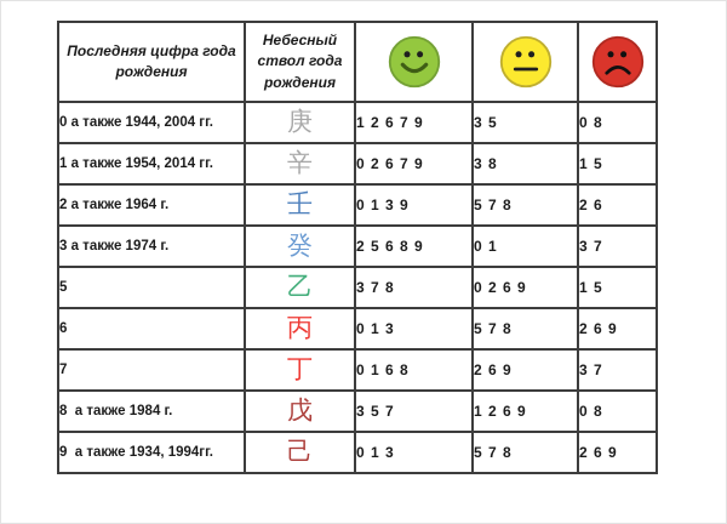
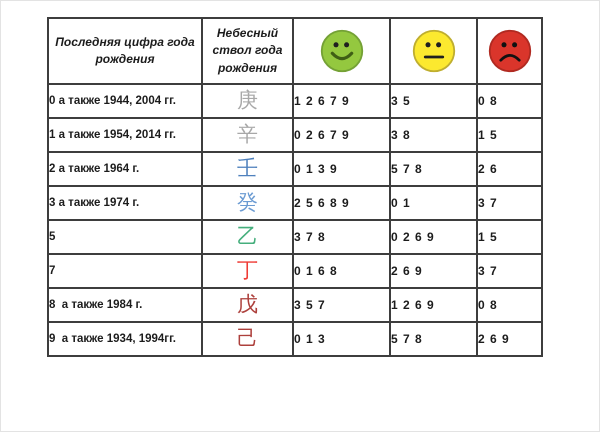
  Последняя цифра года рождения	Небесный ствол года рождения
  0 а также 1944, 2004 гг.	庚	1 2 6 7 9	3 5	0 8
  1 а также 1954, 2014 гг.	辛	0 2 6 7 9	3 8	1 5
  2 а также 1964 г.	壬	0 1 3 9	5 7 8	2 6
  3 а также 1974 г.	癸	2 5 6 8 9	0 1	3 7
  5	乙	3 7 8	0 2 6 9	1 5
- 6	丙	0 1 3	5 7 8	2 6 9
  7	丁	0 1 6 8	2 6 9	3 7
  8 а также 1984 г.	戊	3 5 7	1 2 6 9	0 8
  9 а также 1934, 1994гг.	己	0 1 3	5 7 8	2 6 9
